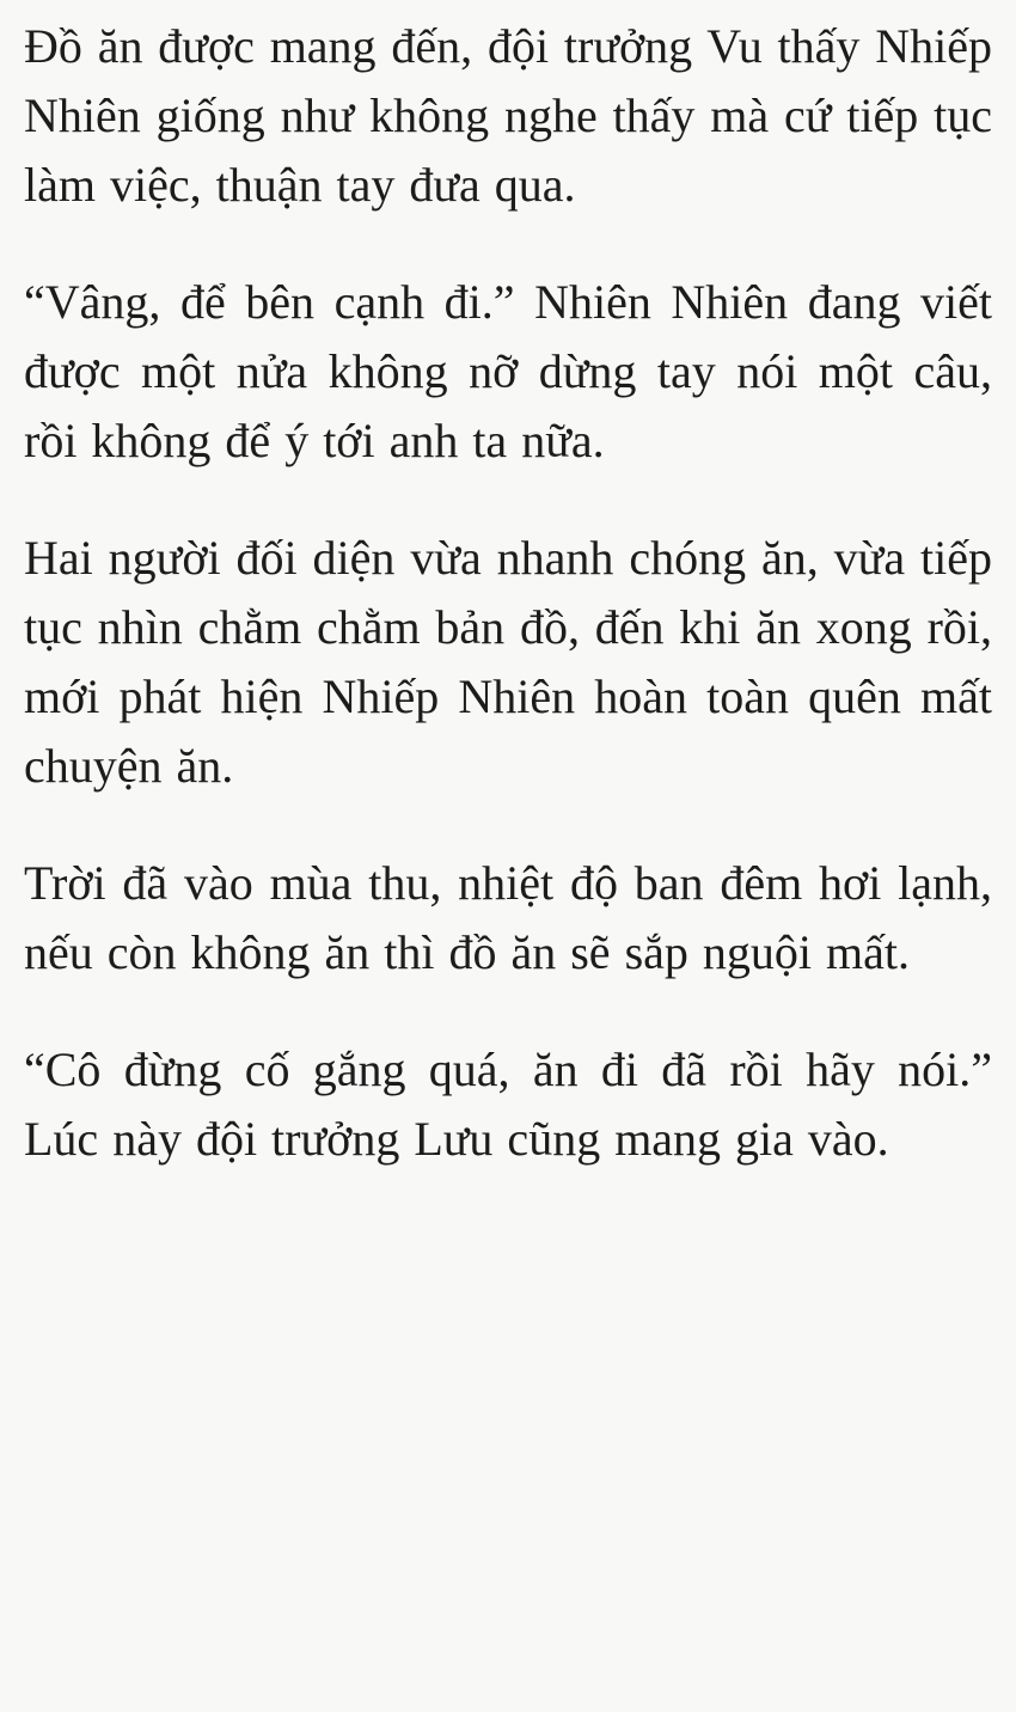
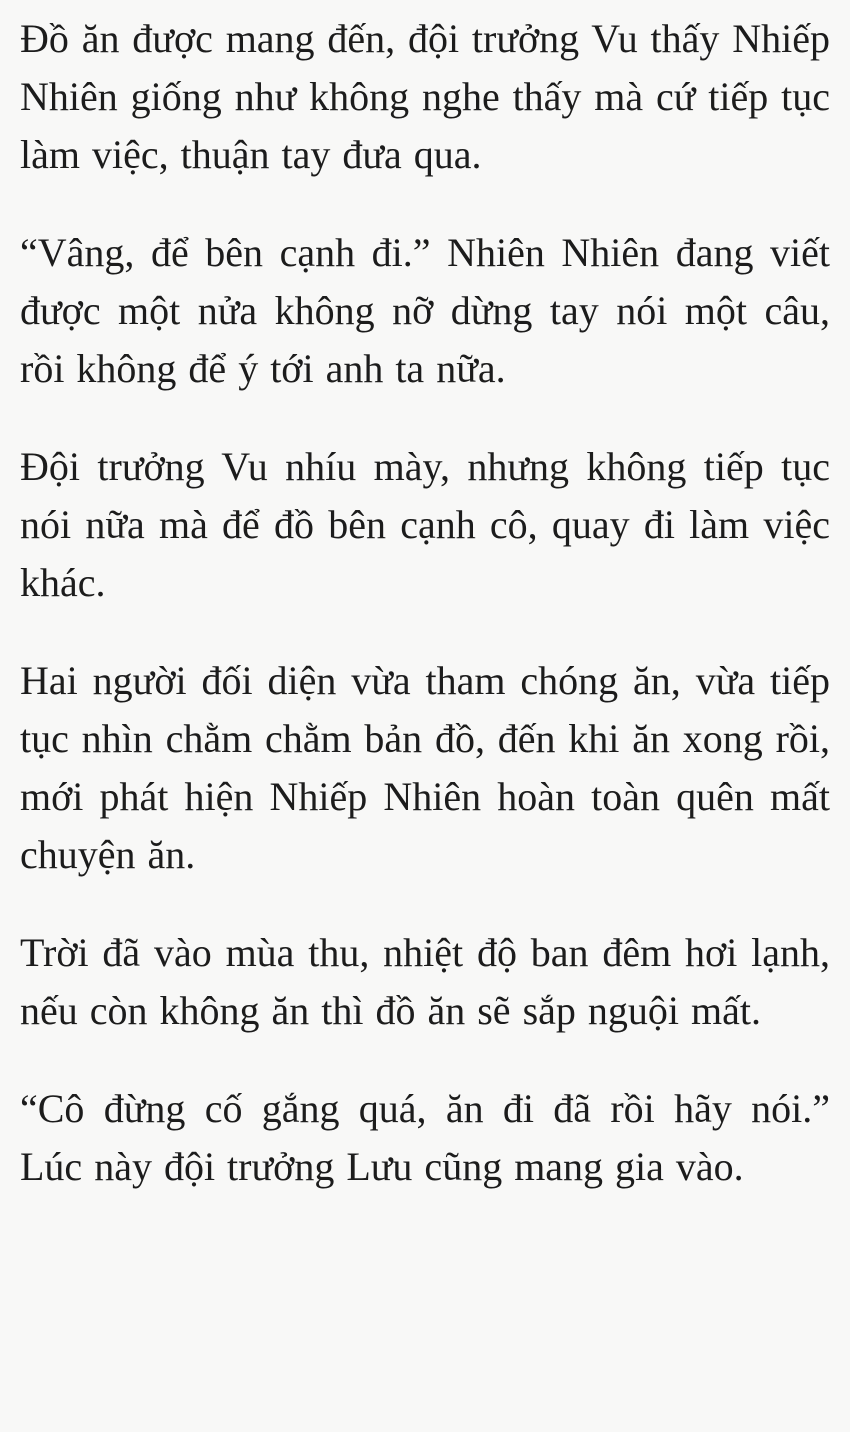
  Đồ ăn được mang đến, đội trưởng Vu thấy Nhiếp Nhiên giống như không nghe thấy mà cứ tiếp tục làm việc, thuận tay đưa qua.
  “Vâng, để bên cạnh đi.” Nhiên Nhiên đang viết được một nửa không nỡ dừng tay nói một câu, rồi không để ý tới anh ta nữa.
+ Đội trưởng Vu nhíu mày, nhưng không tiếp tục nói nữa mà để đồ bên cạnh cô, quay đi làm việc khác.
- Hai người đối diện vừa nhanh chóng ăn, vừa tiếp tục nhìn chằm chằm bản đồ, đến khi ăn xong rồi, mới phát hiện Nhiếp Nhiên hoàn toàn quên mất chuyện ăn.
+ Hai người đối diện vừa tham chóng ăn, vừa tiếp tục nhìn chằm chằm bản đồ, đến khi ăn xong rồi, mới phát hiện Nhiếp Nhiên hoàn toàn quên mất chuyện ăn.
  Trời đã vào mùa thu, nhiệt độ ban đêm hơi lạnh, nếu còn không ăn thì đồ ăn sẽ sắp nguội mất.
  “Cô đừng cố gắng quá, ăn đi đã rồi hãy nói.” Lúc này đội trưởng Lưu cũng mang gia vào.
